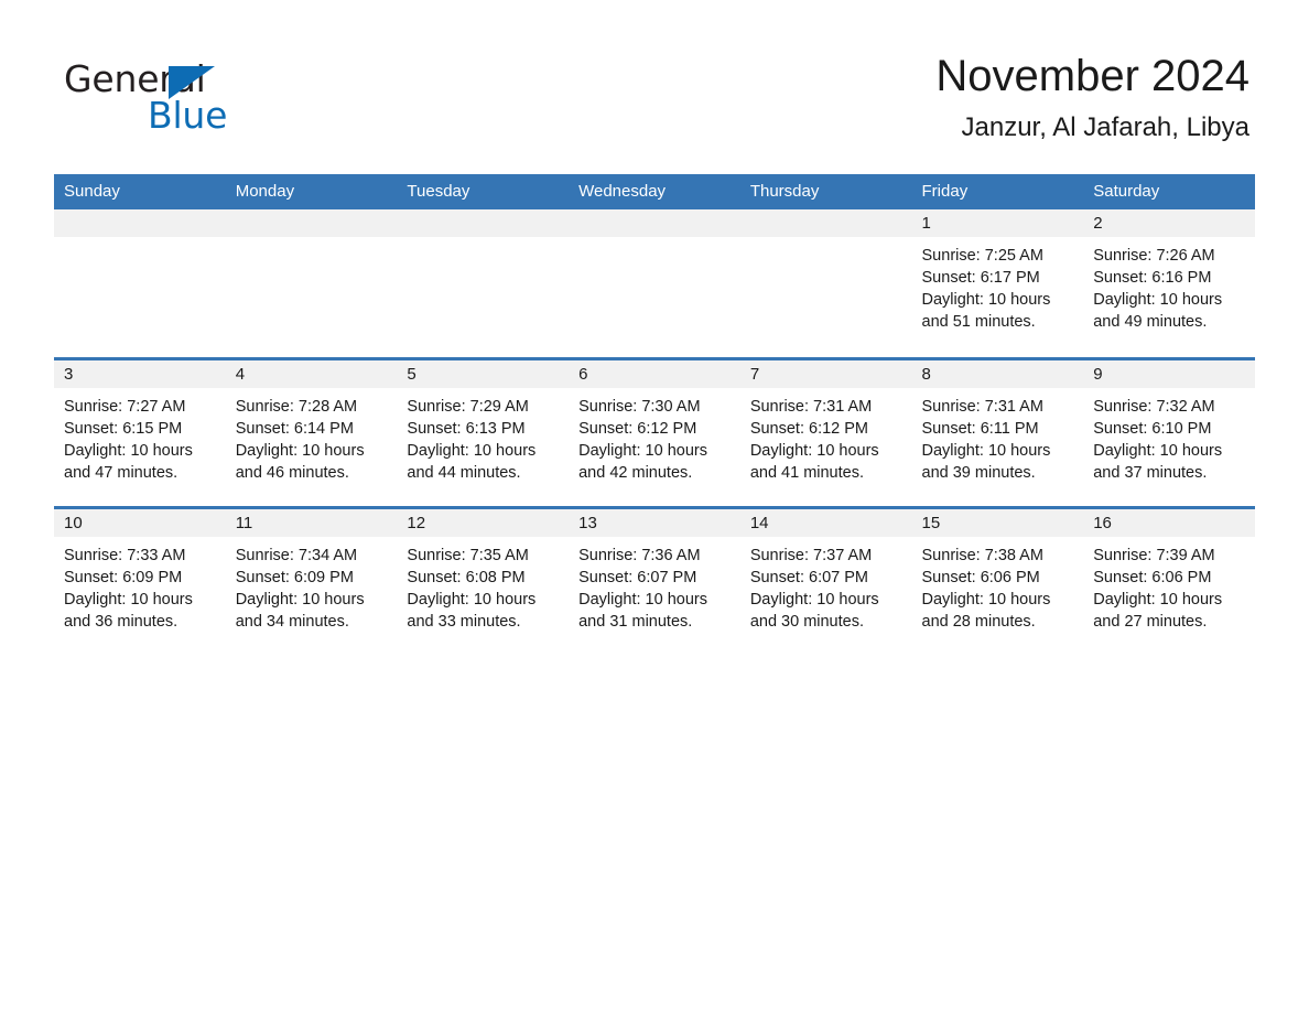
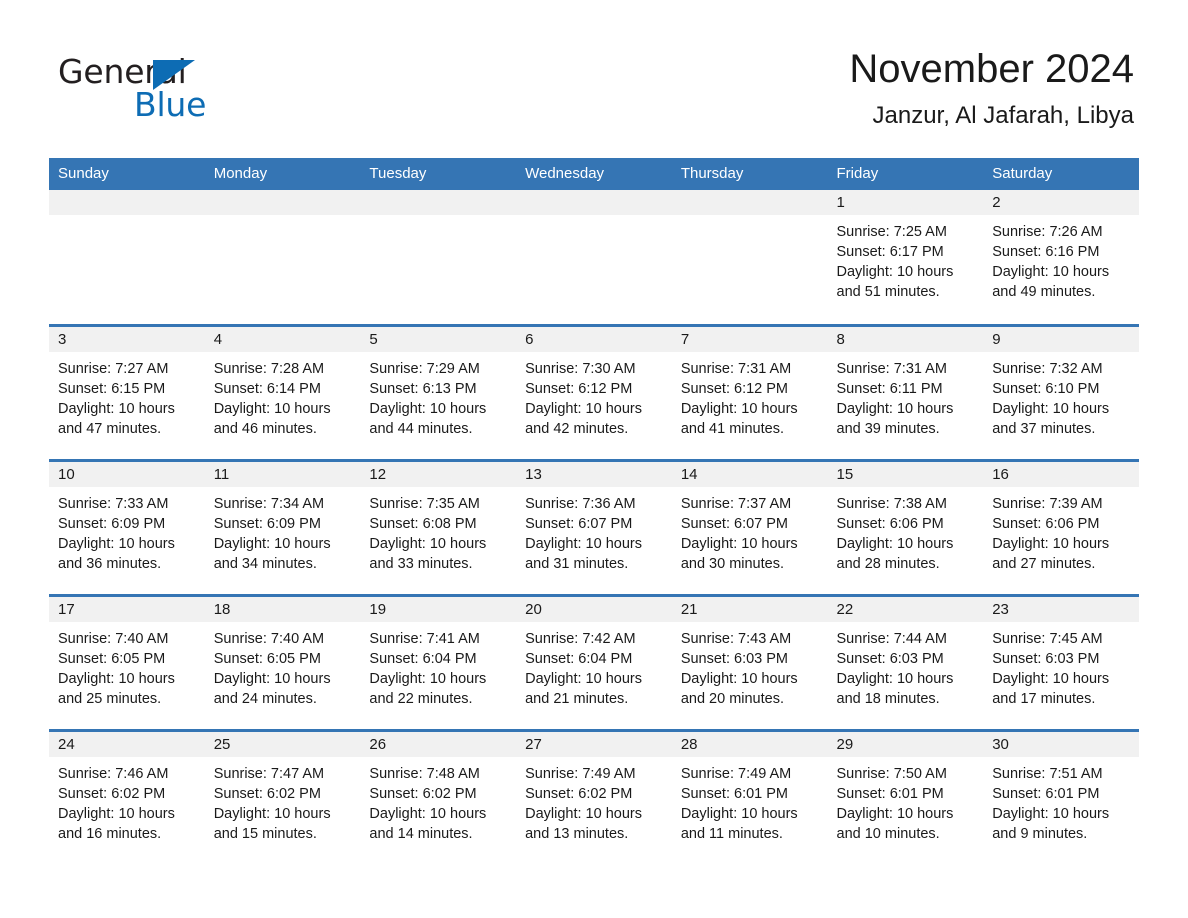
  General
  Blue
  November 2024
  Janzur, Al Jafarah, Libya
  Sunday	Monday	Tuesday	Wednesday	Thursday	Friday	Saturday
  					1Sunrise: 7:25 AMSunset: 6:17 PMDaylight: 10 hoursand 51 minutes.	2Sunrise: 7:26 AMSunset: 6:16 PMDaylight: 10 hoursand 49 minutes.
  3Sunrise: 7:27 AMSunset: 6:15 PMDaylight: 10 hoursand 47 minutes.	4Sunrise: 7:28 AMSunset: 6:14 PMDaylight: 10 hoursand 46 minutes.	5Sunrise: 7:29 AMSunset: 6:13 PMDaylight: 10 hoursand 44 minutes.	6Sunrise: 7:30 AMSunset: 6:12 PMDaylight: 10 hoursand 42 minutes.	7Sunrise: 7:31 AMSunset: 6:12 PMDaylight: 10 hoursand 41 minutes.	8Sunrise: 7:31 AMSunset: 6:11 PMDaylight: 10 hoursand 39 minutes.	9Sunrise: 7:32 AMSunset: 6:10 PMDaylight: 10 hoursand 37 minutes.
  10Sunrise: 7:33 AMSunset: 6:09 PMDaylight: 10 hoursand 36 minutes.	11Sunrise: 7:34 AMSunset: 6:09 PMDaylight: 10 hoursand 34 minutes.	12Sunrise: 7:35 AMSunset: 6:08 PMDaylight: 10 hoursand 33 minutes.	13Sunrise: 7:36 AMSunset: 6:07 PMDaylight: 10 hoursand 31 minutes.	14Sunrise: 7:37 AMSunset: 6:07 PMDaylight: 10 hoursand 30 minutes.	15Sunrise: 7:38 AMSunset: 6:06 PMDaylight: 10 hoursand 28 minutes.	16Sunrise: 7:39 AMSunset: 6:06 PMDaylight: 10 hoursand 27 minutes.
+ 17Sunrise: 7:40 AMSunset: 6:05 PMDaylight: 10 hoursand 25 minutes.	18Sunrise: 7:40 AMSunset: 6:05 PMDaylight: 10 hoursand 24 minutes.	19Sunrise: 7:41 AMSunset: 6:04 PMDaylight: 10 hoursand 22 minutes.	20Sunrise: 7:42 AMSunset: 6:04 PMDaylight: 10 hoursand 21 minutes.	21Sunrise: 7:43 AMSunset: 6:03 PMDaylight: 10 hoursand 20 minutes.	22Sunrise: 7:44 AMSunset: 6:03 PMDaylight: 10 hoursand 18 minutes.	23Sunrise: 7:45 AMSunset: 6:03 PMDaylight: 10 hoursand 17 minutes.
+ 24Sunrise: 7:46 AMSunset: 6:02 PMDaylight: 10 hoursand 16 minutes.	25Sunrise: 7:47 AMSunset: 6:02 PMDaylight: 10 hoursand 15 minutes.	26Sunrise: 7:48 AMSunset: 6:02 PMDaylight: 10 hoursand 14 minutes.	27Sunrise: 7:49 AMSunset: 6:02 PMDaylight: 10 hoursand 13 minutes.	28Sunrise: 7:49 AMSunset: 6:01 PMDaylight: 10 hoursand 11 minutes.	29Sunrise: 7:50 AMSunset: 6:01 PMDaylight: 10 hoursand 10 minutes.	30Sunrise: 7:51 AMSunset: 6:01 PMDaylight: 10 hoursand 9 minutes.
